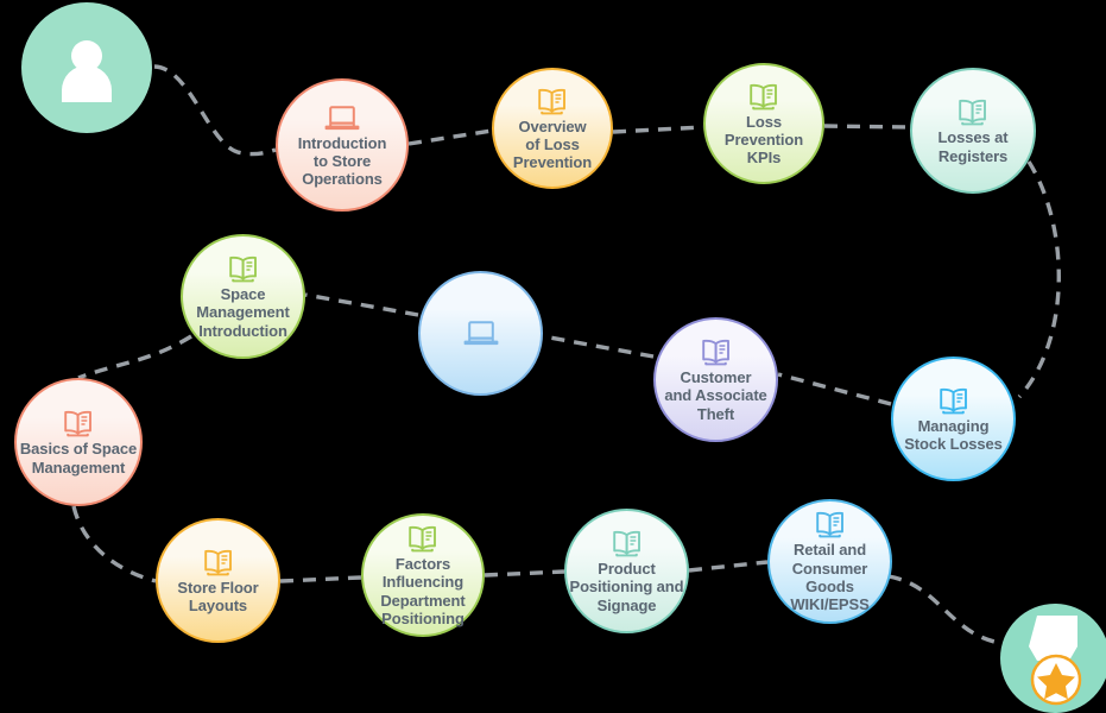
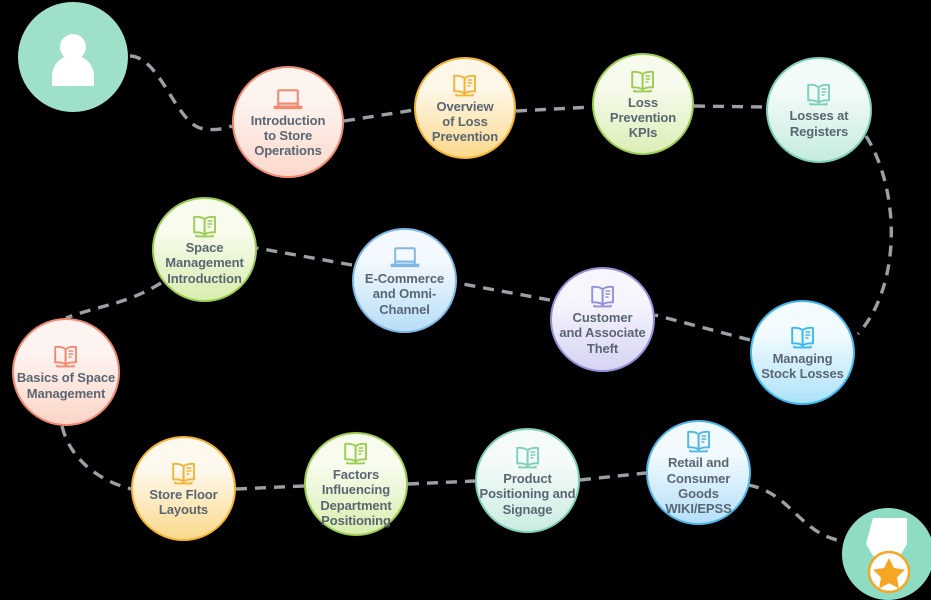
  Introduction
  to Store
  Operations
  Overview
  of Loss
  Prevention
  Loss
  Prevention
  KPIs
  Losses at
  Registers
  Space
  Management
  Introduction
+ E-Commerce
+ and Omni-
+ Channel
  Customer
  and Associate
  Theft
  Managing
  Stock Losses
  Store Floor
  Layouts
  Factors
  Influencing
  Department
  Positioning
  Product
  Positioning and
  Signage
  Retail and
  Consumer Goods
  WIKI/EPSS
  Basics of Space
  Management
